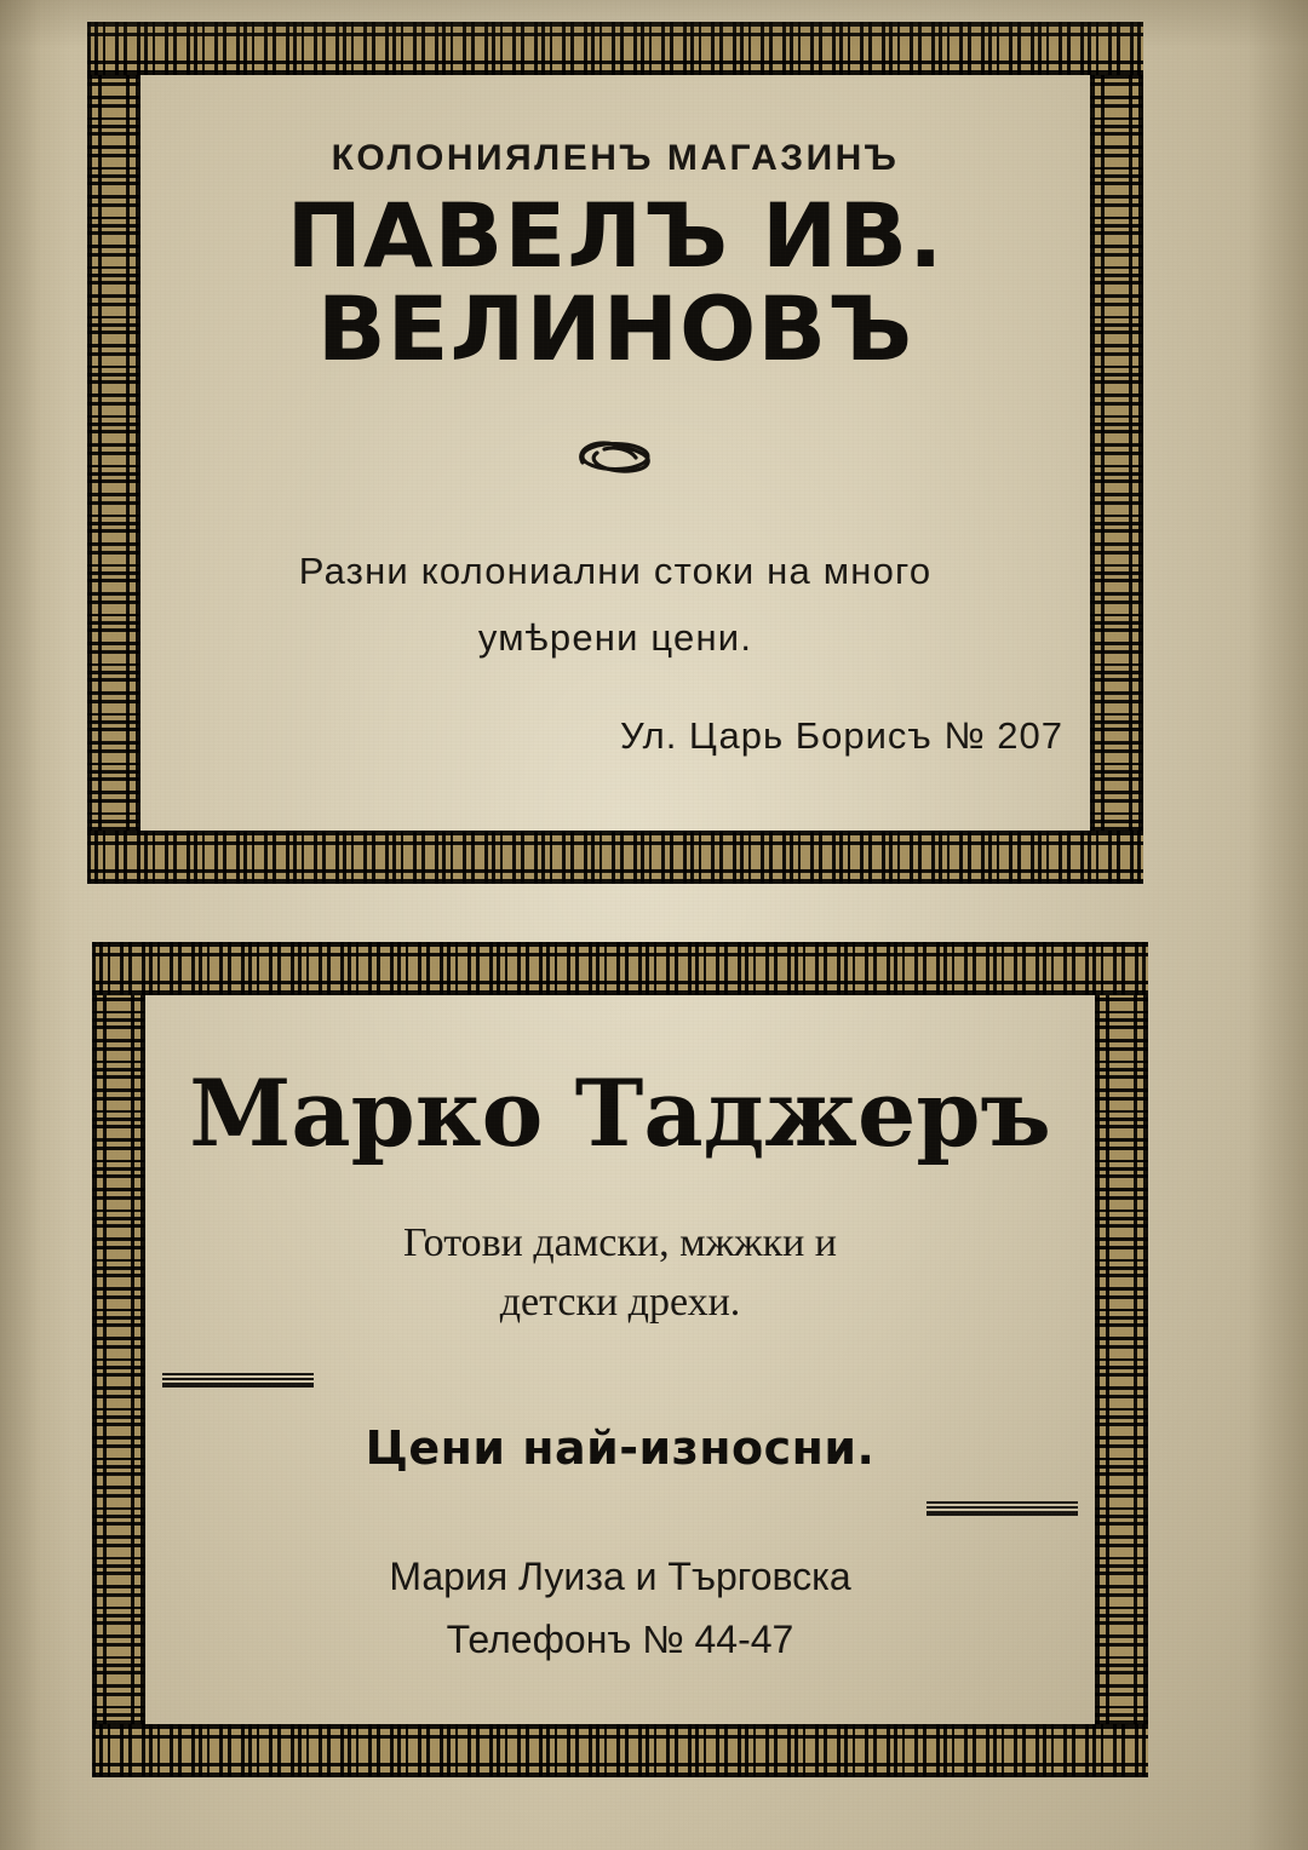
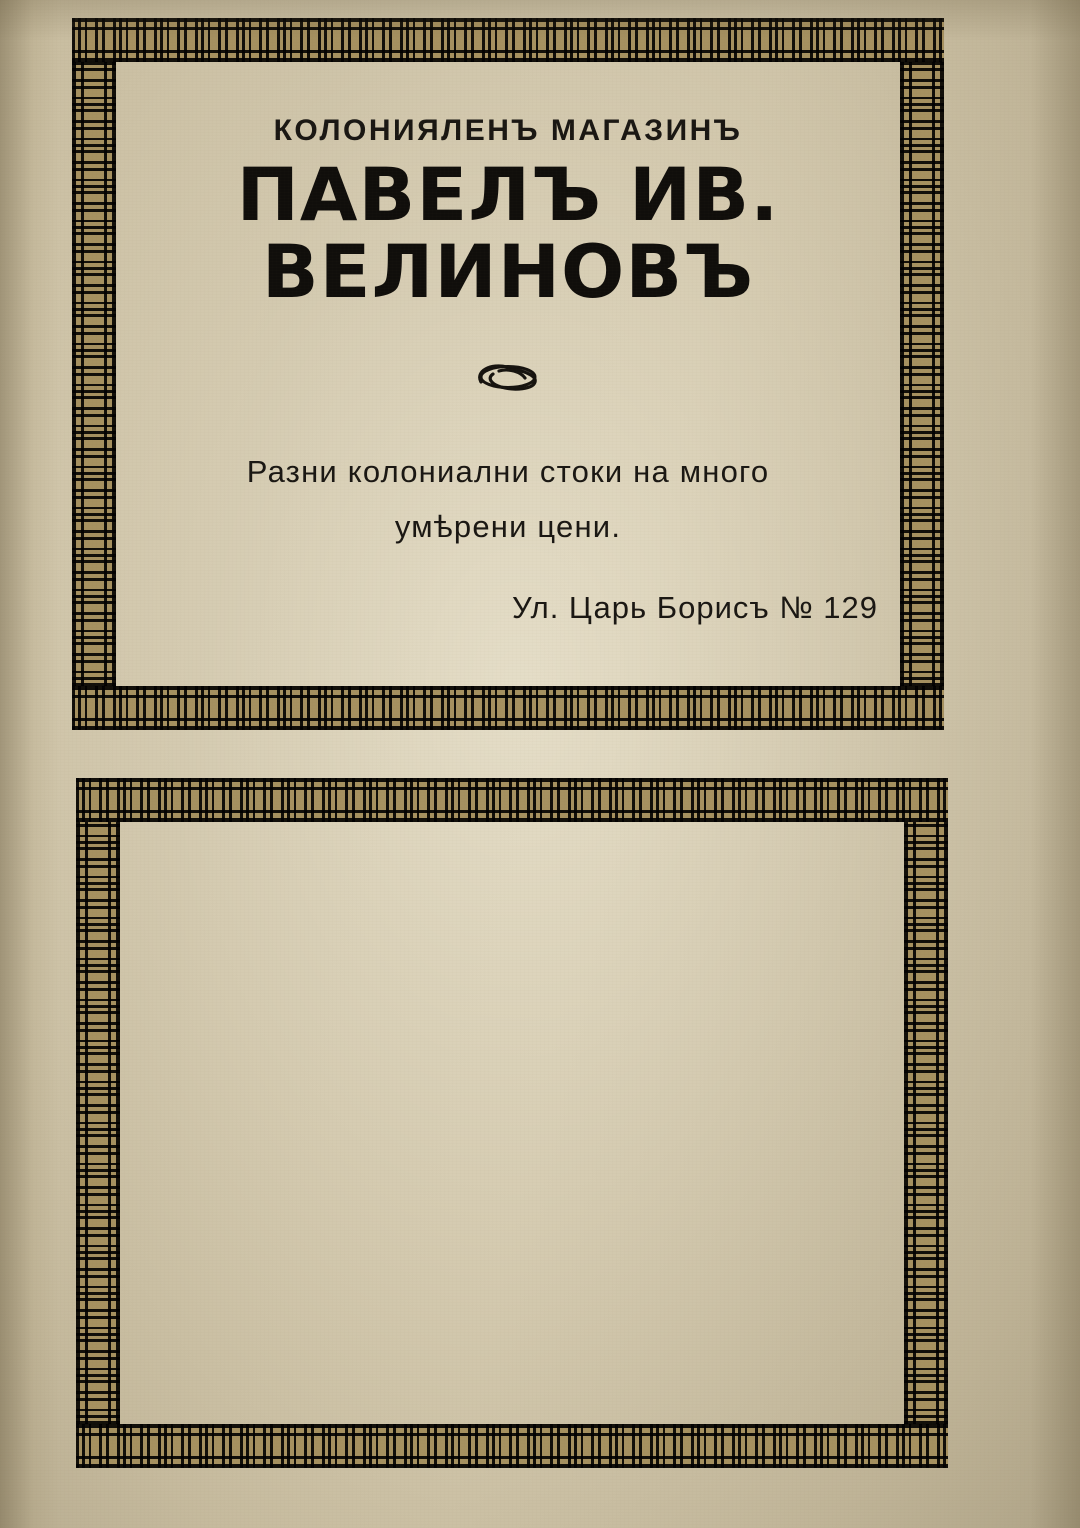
  КОЛОНИЯЛЕНЪ МАГАЗИНЪ
  ПАВЕЛЪ ИВ. ВЕЛИНОВЪ
  Разни колониални стоки на много
  умѣрени цени.
- Ул. Царь Борисъ № 207
+ Ул. Царь Борисъ № 129
- Марко Таджеръ
- Готови дамски, мжжки и
- детски дрехи.
- Цени най-износни.
- Мария Луиза и Търговска
- Телефонъ № 44-47
